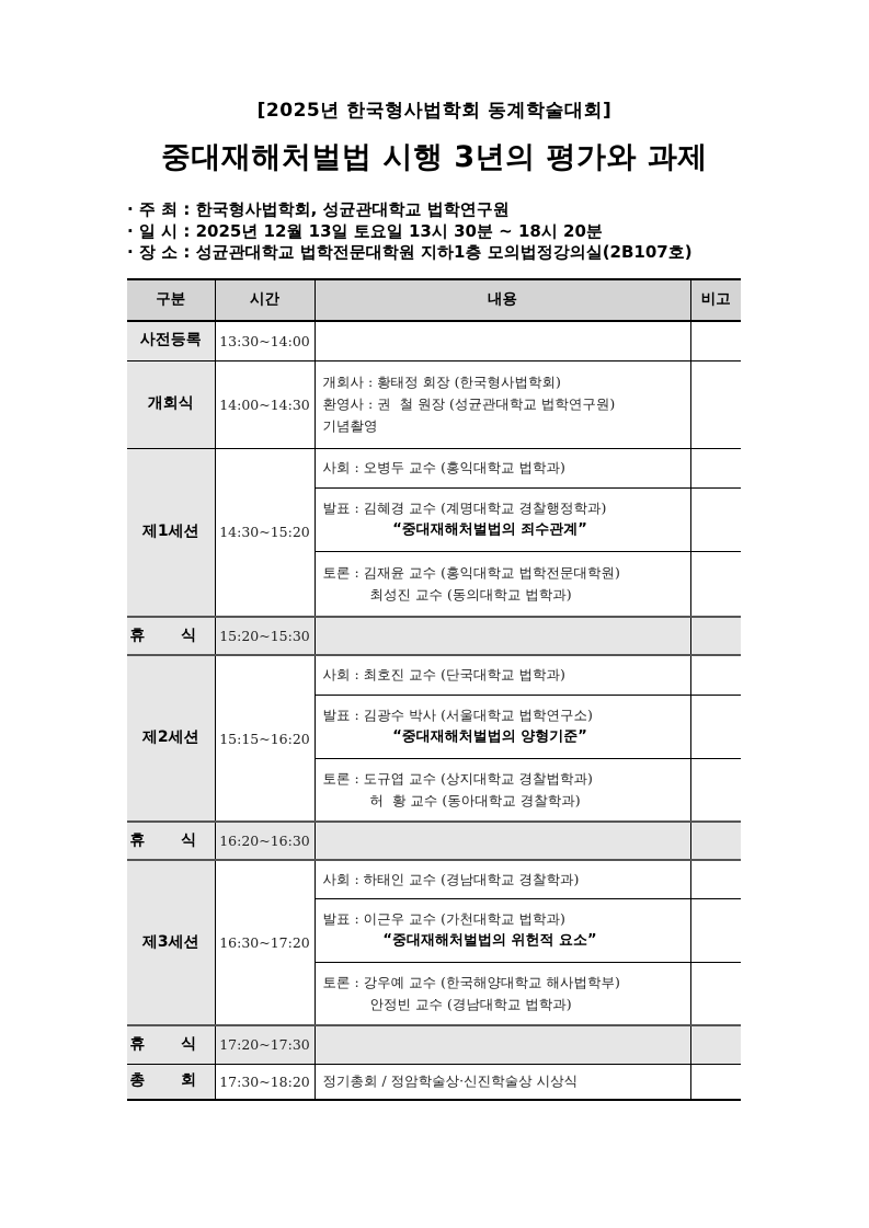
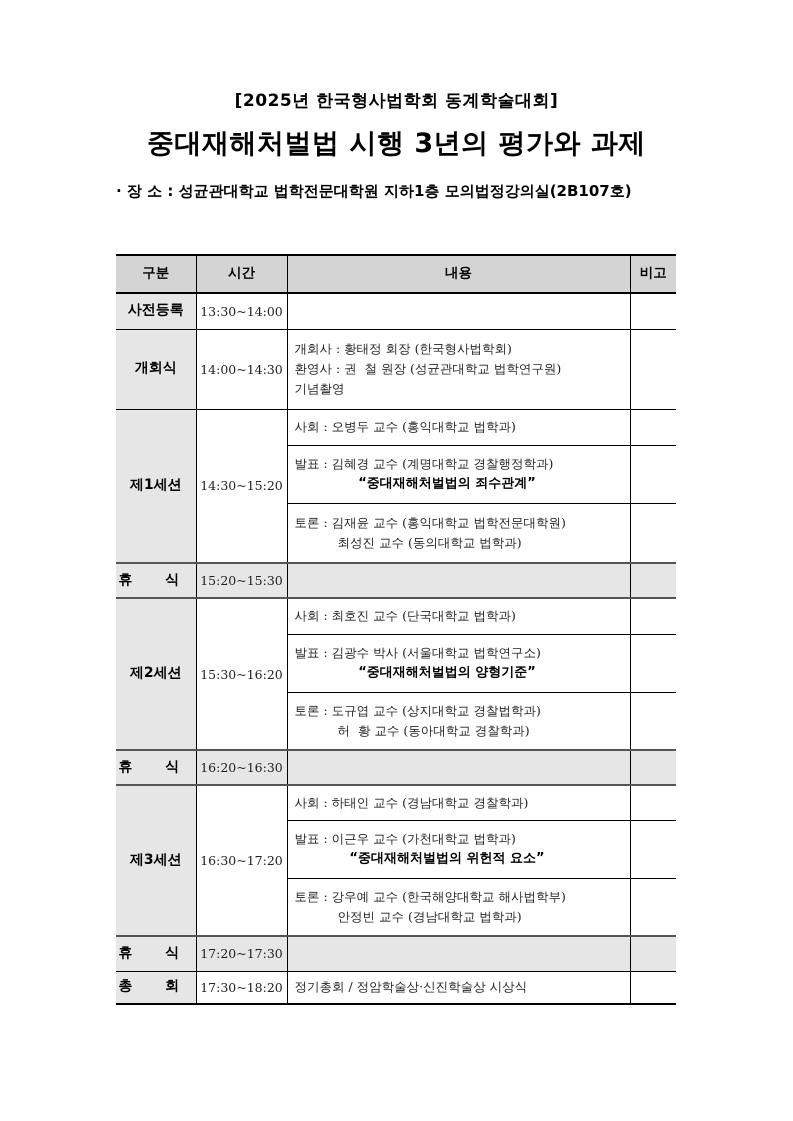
  [2025년 한국형사법학회 동계학술대회]
  중대재해처벌법 시행 3년의 평가와 과제
- · 주 최 : 한국형사법학회, 성균관대학교 법학연구원
- · 일 시 : 2025년 12월 13일 토요일 13시 30분 ~ 18시 20분
  · 장 소 : 성균관대학교 법학전문대학원 지하1층 모의법정강의실(2B107호)
  구분	시간	내용	비고
  사전등록	13:30~14:00
  개회식	14:00~14:30	개회사 : 황태정 회장 (한국형사법학회) 환영사 : 권 철 원장 (성균관대학교 법학연구원) 기념촬영
  제1세션	14:30~15:20	사회 : 오병두 교수 (홍익대학교 법학과)
  발표 : 김혜경 교수 (계명대학교 경찰행정학과) “중대재해처벌법의 죄수관계”
  토론 : 김재윤 교수 (홍익대학교 법학전문대학원) 최성진 교수 (동의대학교 법학과)
  휴 식	15:20~15:30
- 제2세션	15:15~16:20	사회 : 최호진 교수 (단국대학교 법학과)
+ 제2세션	15:30~16:20	사회 : 최호진 교수 (단국대학교 법학과)
  발표 : 김광수 박사 (서울대학교 법학연구소) “중대재해처벌법의 양형기준”
  토론 : 도규엽 교수 (상지대학교 경찰법학과) 허 황 교수 (동아대학교 경찰학과)
  휴 식	16:20~16:30
  제3세션	16:30~17:20	사회 : 하태인 교수 (경남대학교 경찰학과)
  발표 : 이근우 교수 (가천대학교 법학과) “중대재해처벌법의 위헌적 요소”
  토론 : 강우예 교수 (한국해양대학교 해사법학부) 안정빈 교수 (경남대학교 법학과)
  휴 식	17:20~17:30
  총 회	17:30~18:20	정기총회 / 정암학술상·신진학술상 시상식
